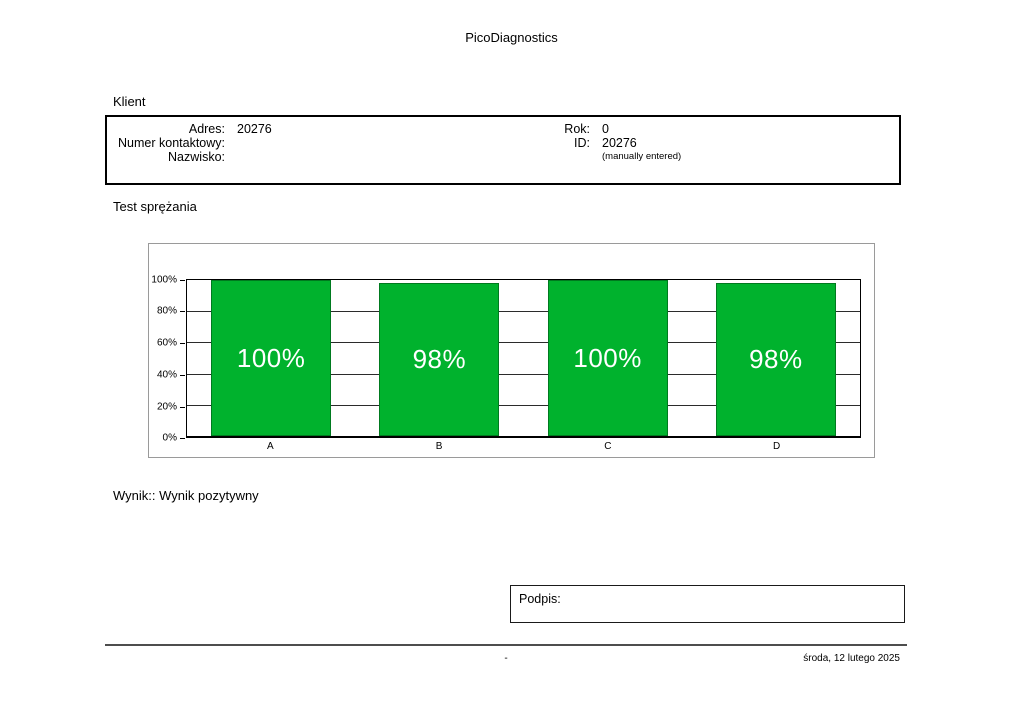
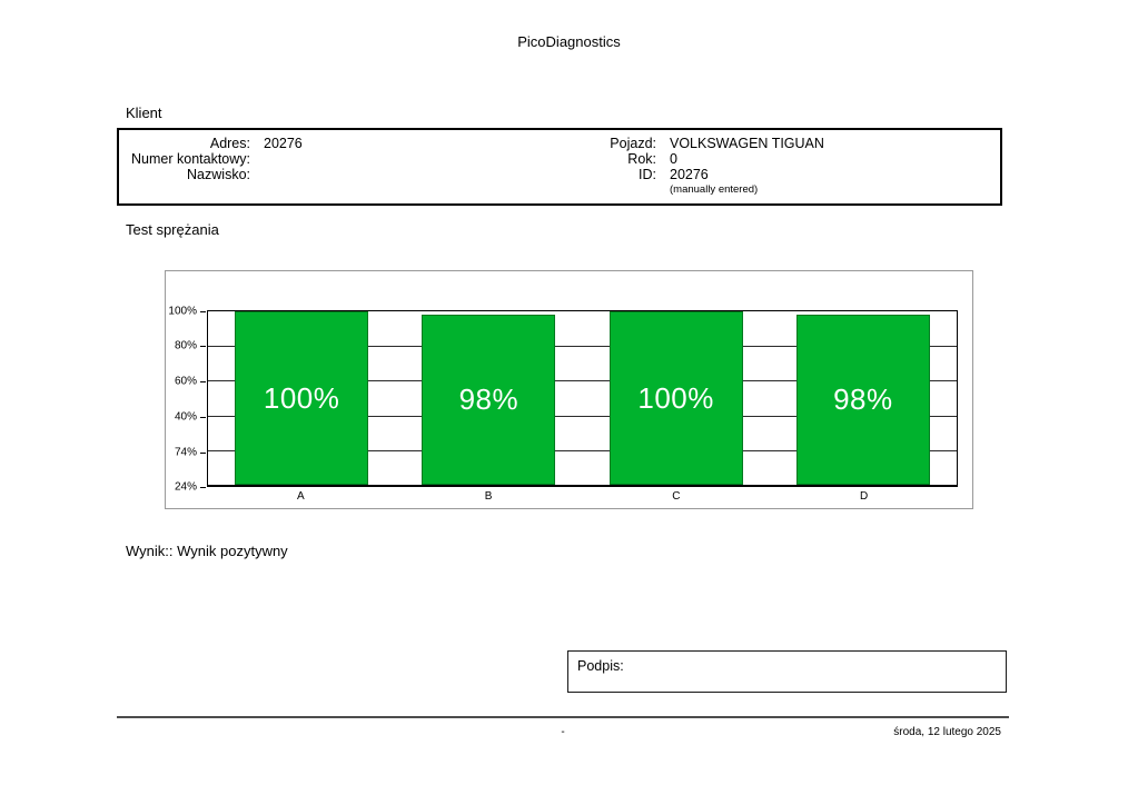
  PicoDiagnostics
  Klient
  Adres:
  20276
  Numer kontaktowy:
  Nazwisko:
+ Pojazd:
+ VOLKSWAGEN TIGUAN
  Rok:
  0
  ID:
  20276
  (manually entered)
  Test sprężania
  100%
  80%
  60%
  40%
- 20%
+ 74%
- 0%
+ 24%
  100%
  98%
  100%
  98%
  A
  B
  C
  D
  Wynik:: Wynik pozytywny
  Podpis:
  -
  środa, 12 lutego 2025
